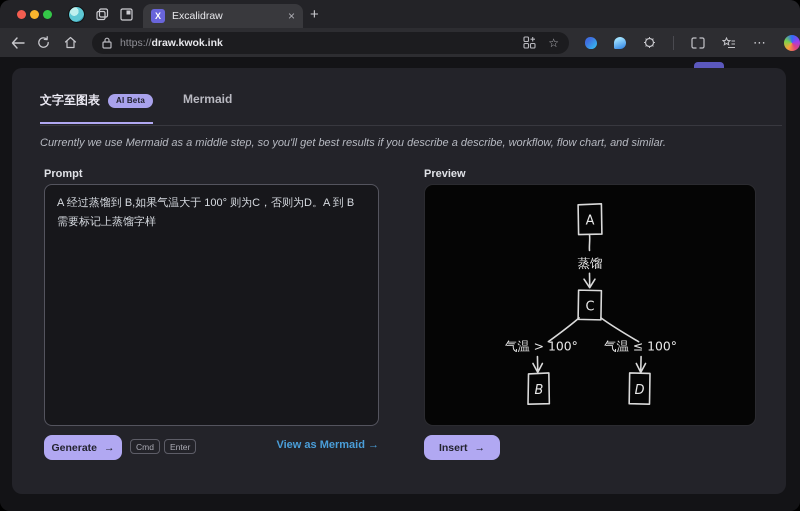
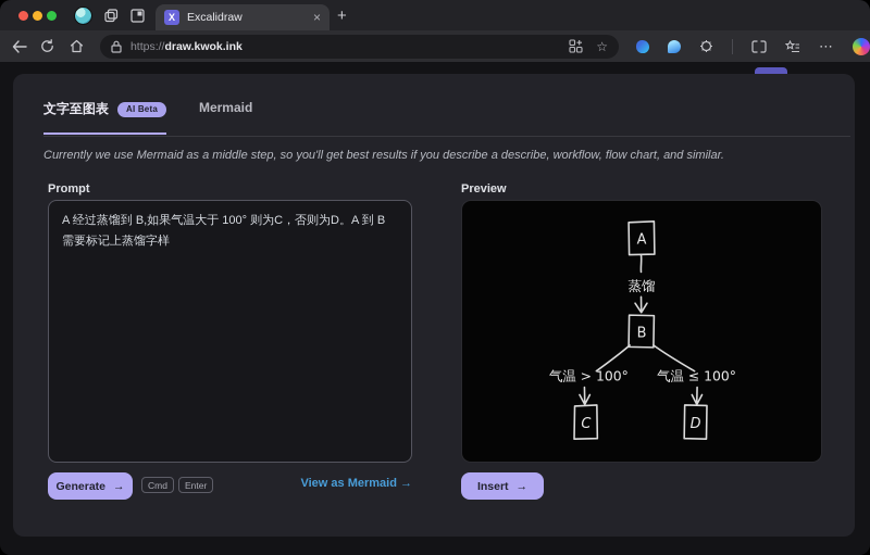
  X
  Excalidraw
  ×
  +
  https://draw.kwok.ink
  ☆
  ⋯
  文字至图表
  AI Beta
  Mermaid
  Currently we use Mermaid as a middle step, so you'll get best results if you describe a describe, workflow, flow chart, and similar.
  Prompt
  Preview
  A
  蒸馏
- C
+ B
  气温 > 100°
  气温 ≤ 100°
- B
+ C
  D
  Generate
  →
  Cmd
  Enter
  View as Mermaid →
  Insert
  →
